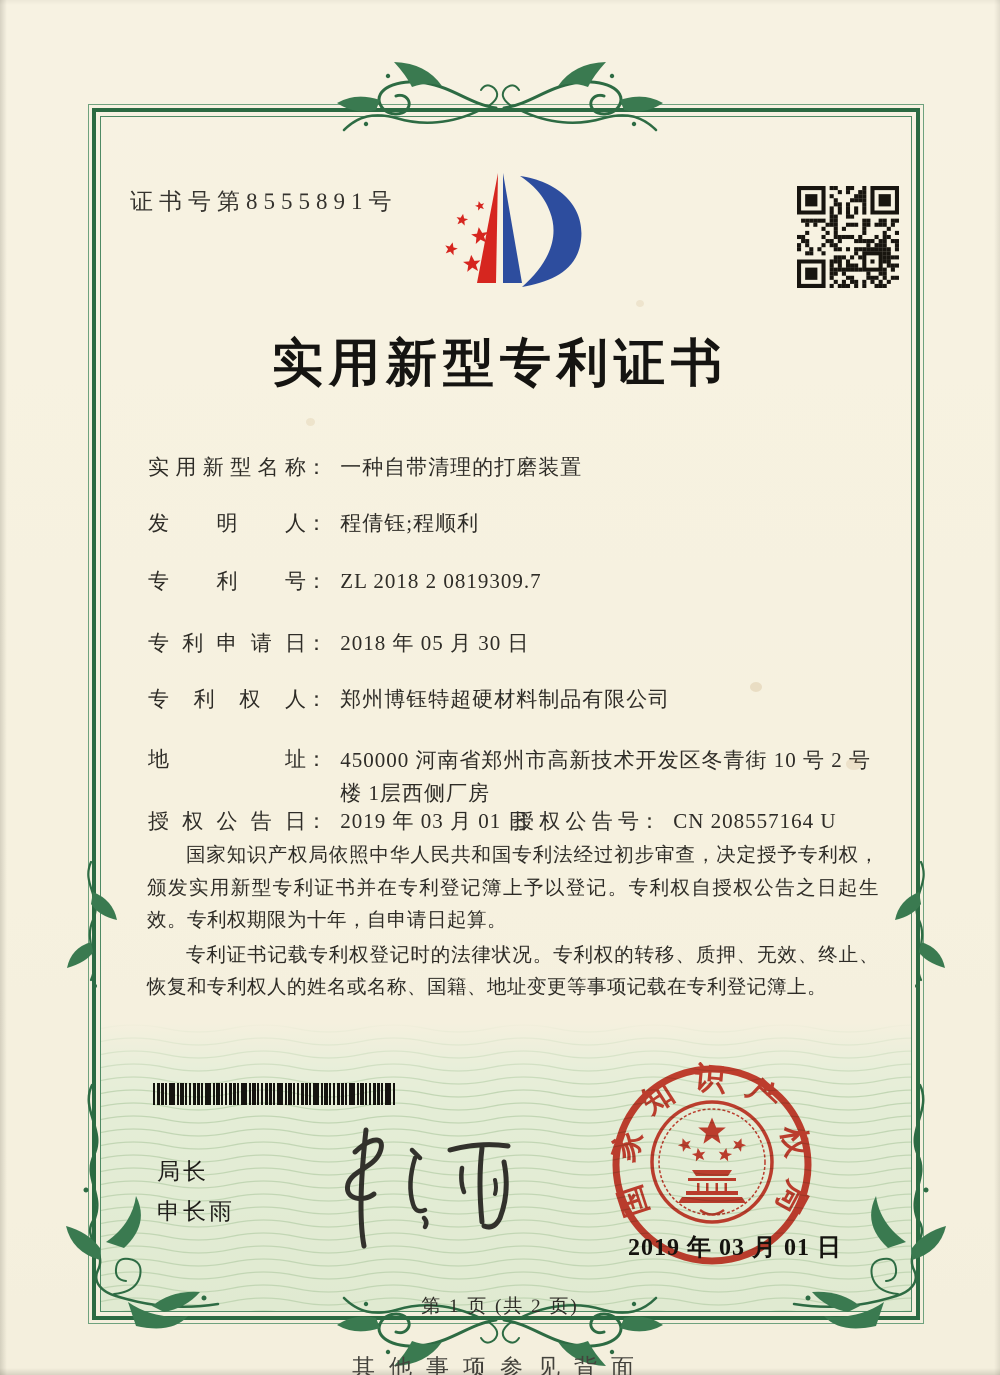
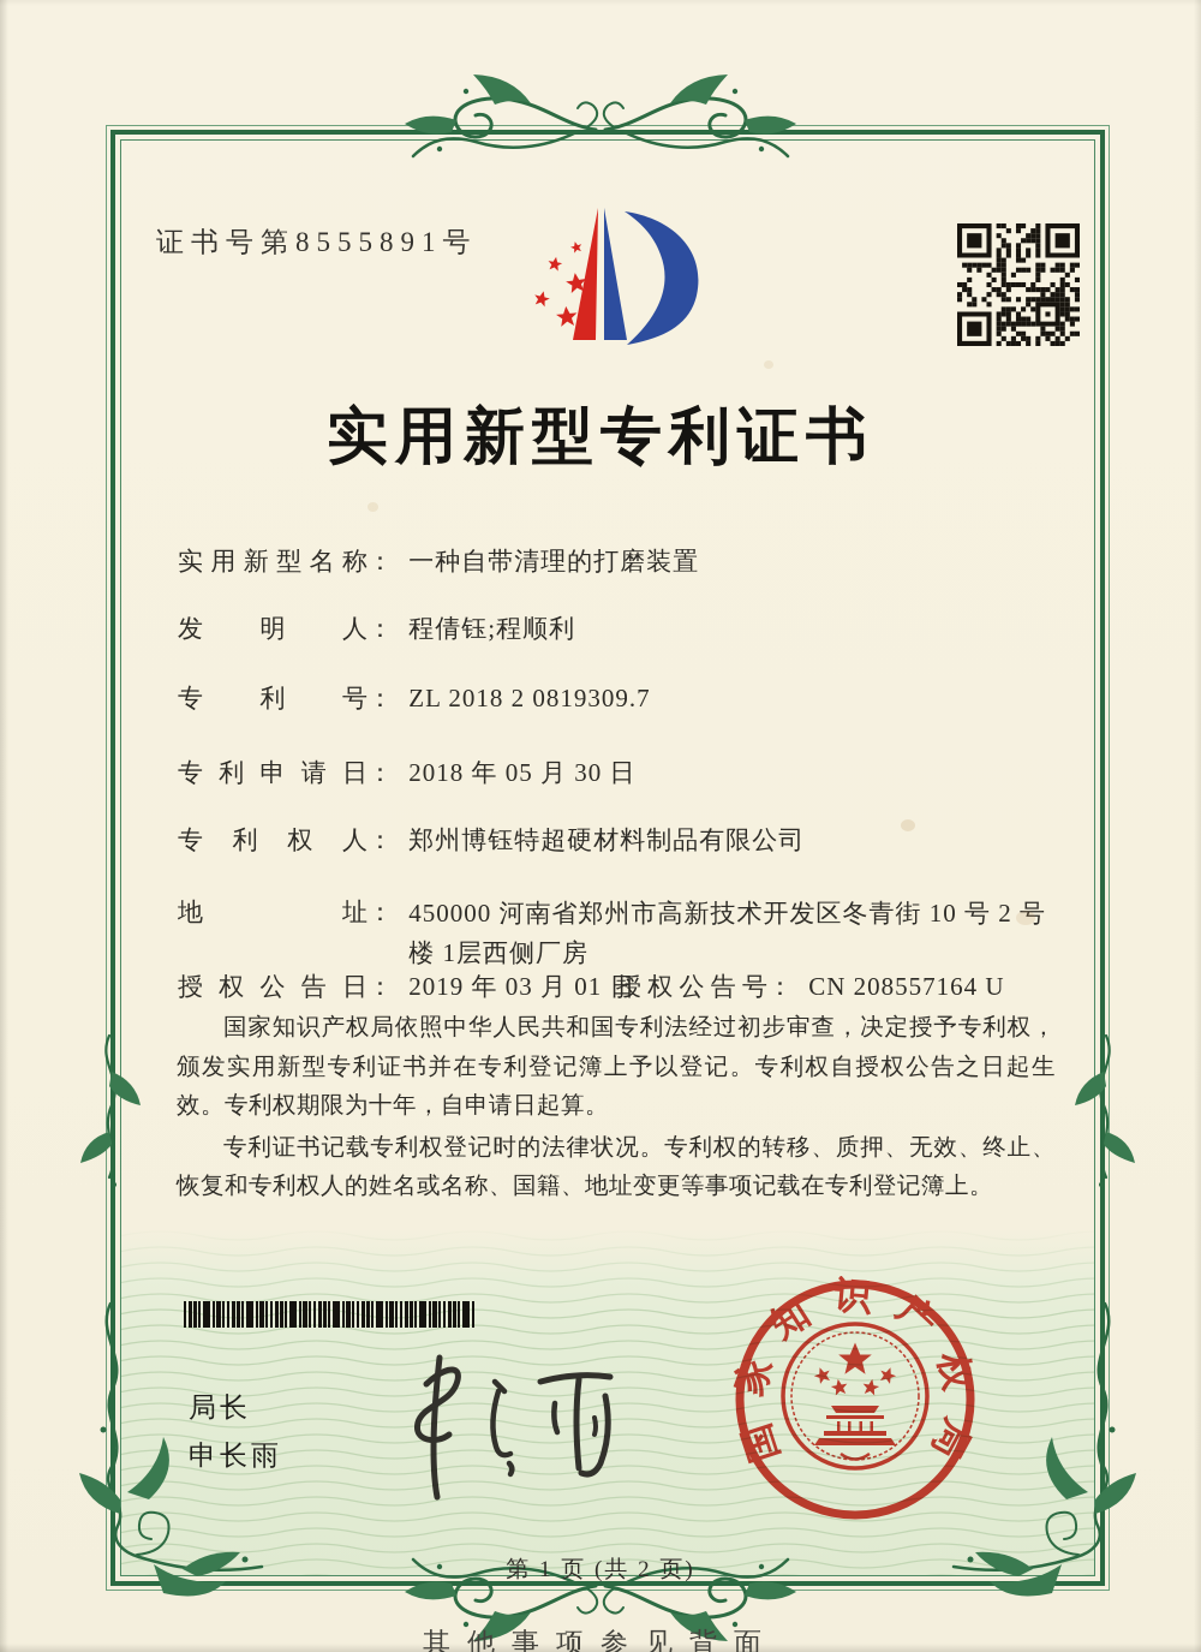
- 2019 年 03 月 01 日
